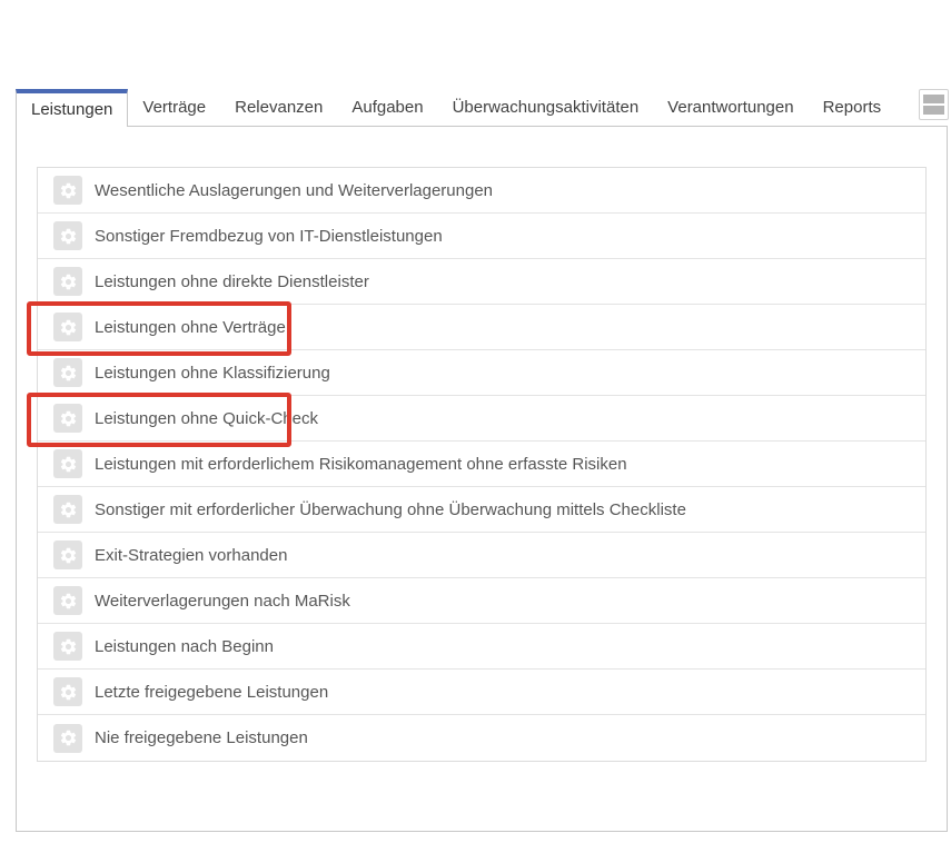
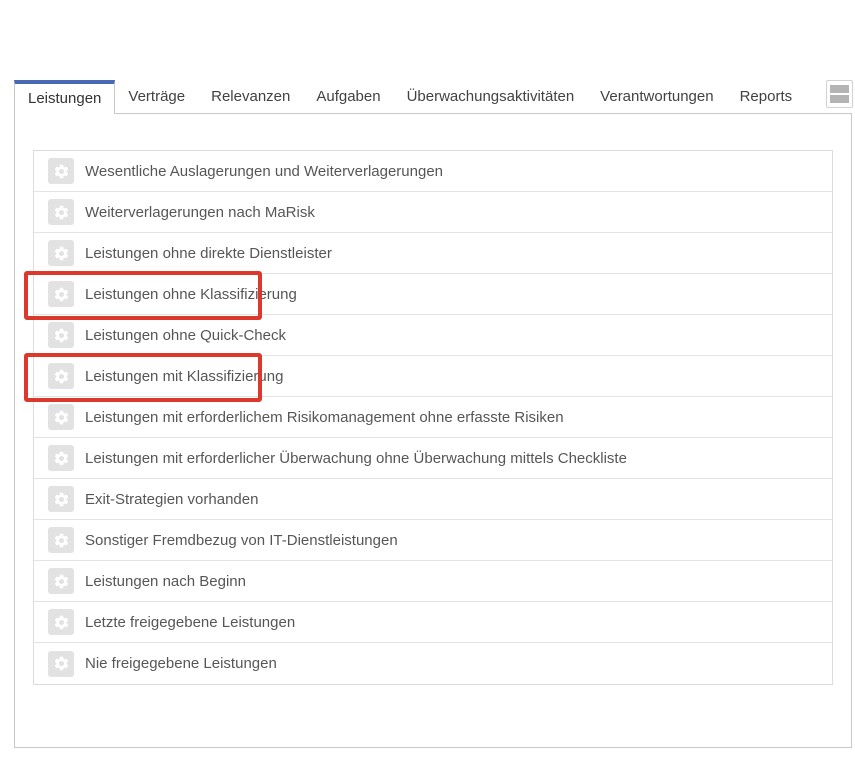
  Leistungen
  Verträge
  Relevanzen
  Aufgaben
  Überwachungsaktivitäten
  Verantwortungen
  Reports
  Wesentliche Auslagerungen und Weiterverlagerungen
- Sonstiger Fremdbezug von IT-Dienstleistungen
+ Weiterverlagerungen nach MaRisk
  Leistungen ohne direkte Dienstleister
- Leistungen ohne Verträge
  Leistungen ohne Klassifizierung
  Leistungen ohne Quick-Check
+ Leistungen mit Klassifizierung
  Leistungen mit erforderlichem Risikomanagement ohne erfasste Risiken
- Sonstiger mit erforderlicher Überwachung ohne Überwachung mittels Checkliste
+ Leistungen mit erforderlicher Überwachung ohne Überwachung mittels Checkliste
  Exit-Strategien vorhanden
- Weiterverlagerungen nach MaRisk
+ Sonstiger Fremdbezug von IT-Dienstleistungen
  Leistungen nach Beginn
  Letzte freigegebene Leistungen
  Nie freigegebene Leistungen
